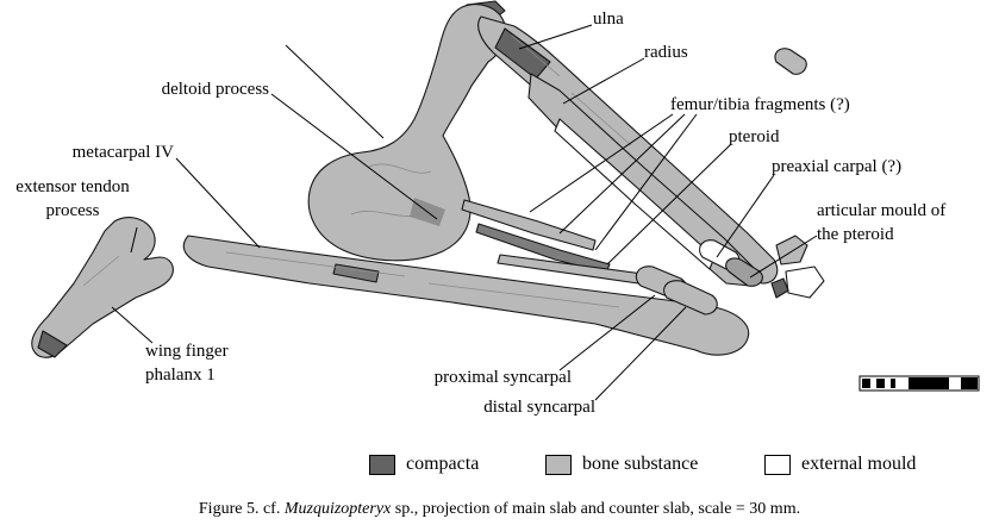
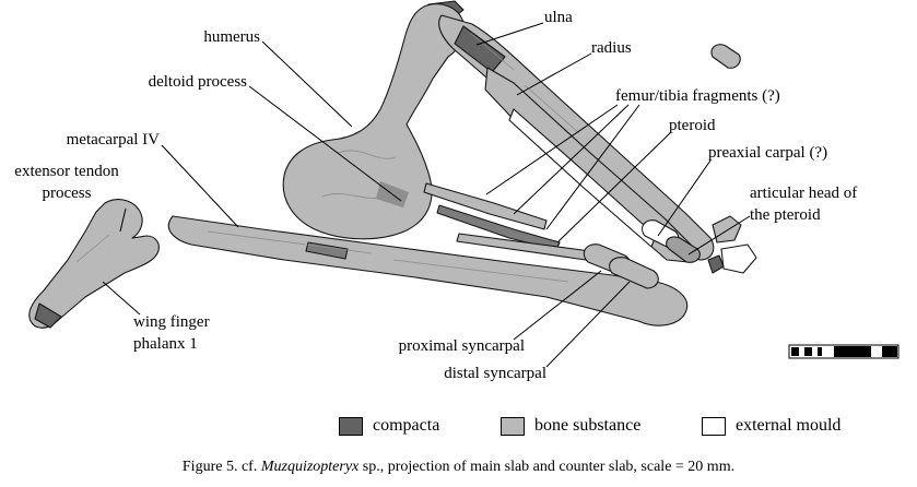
+ humerus
  deltoid process
  metacarpal IV
  extensor tendon process
  ulna
  radius
  femur/tibia fragments (?)
  pteroid
  preaxial carpal (?)
- articular mould of the pteroid
+ articular head of the pteroid
  wing finger phalanx 1
  proximal syncarpal
  distal syncarpal
  compacta
  bone substance
  external mould
- Figure 5. cf. Muzquizopteryx sp., projection of main slab and counter slab, scale = 30 mm.
+ Figure 5. cf. Muzquizopteryx sp., projection of main slab and counter slab, scale = 20 mm.
